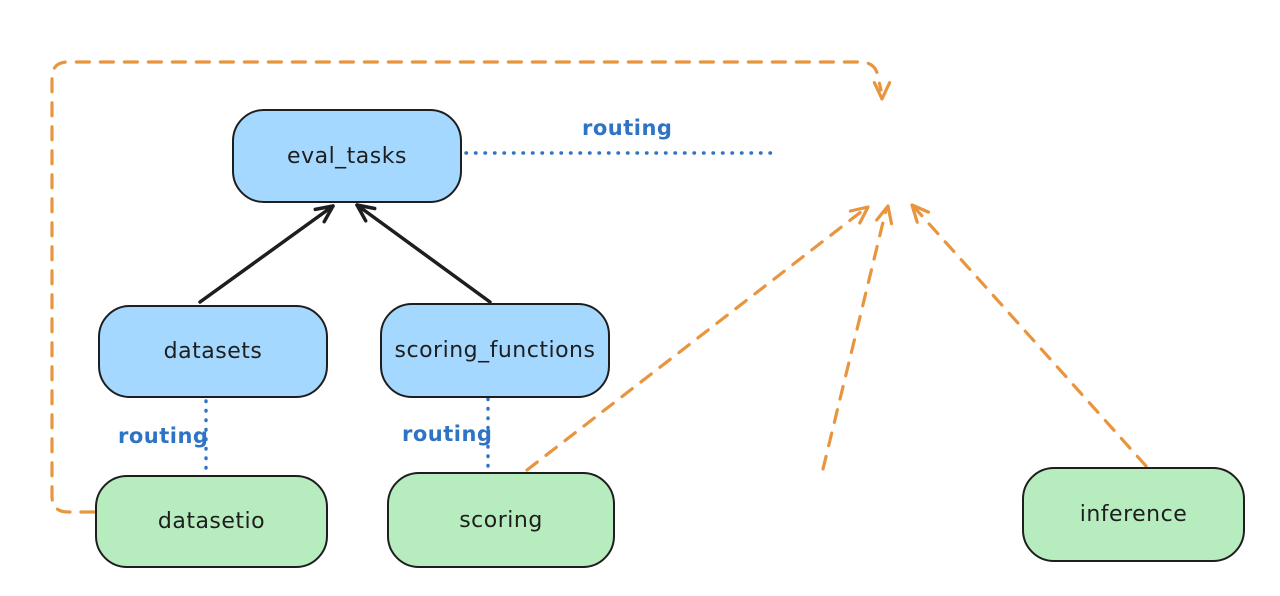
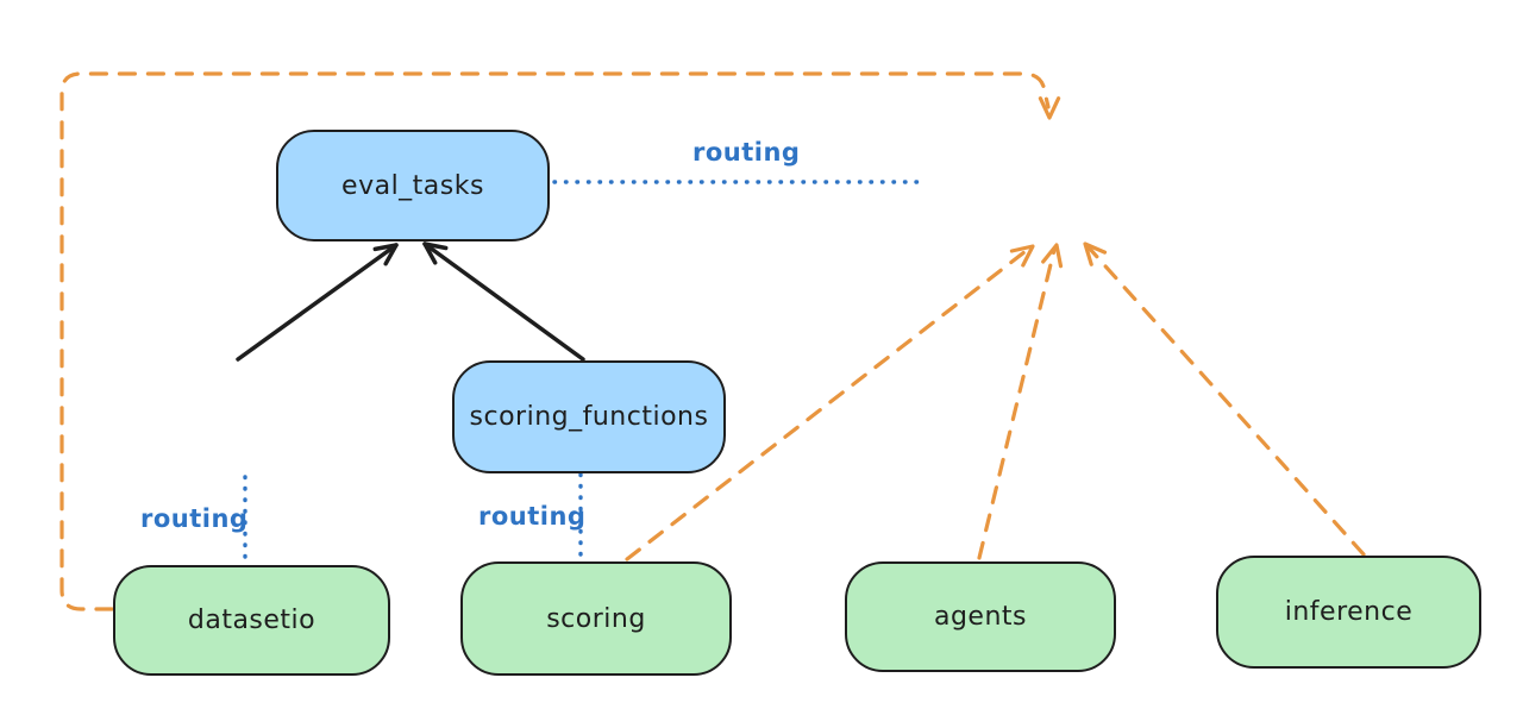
  eval_tasks
- datasets
  scoring_functions
  datasetio
  scoring
+ agents
  inference
  routing
  routing
  routing
